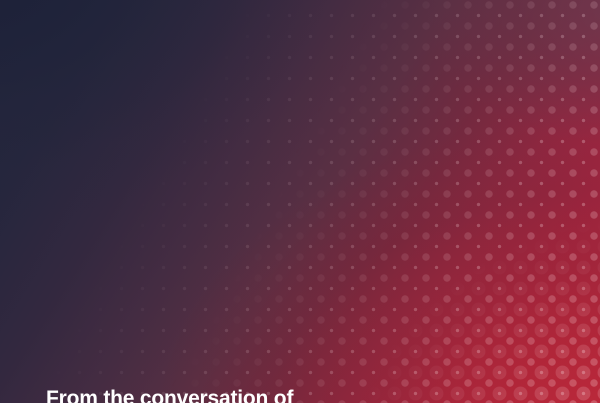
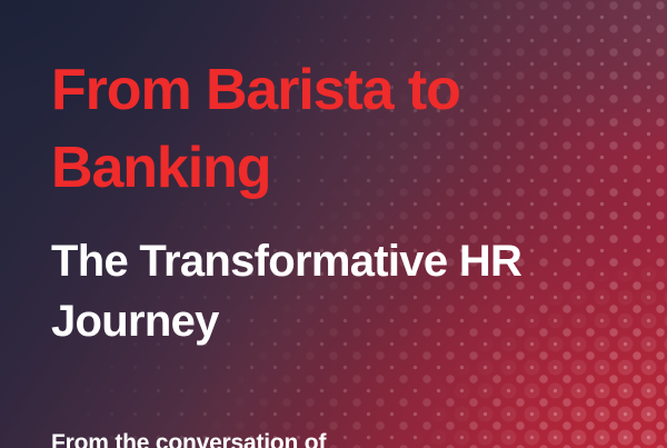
+ From Barista to Banking
+ The Transformative HR Journey
  From the conversation of
